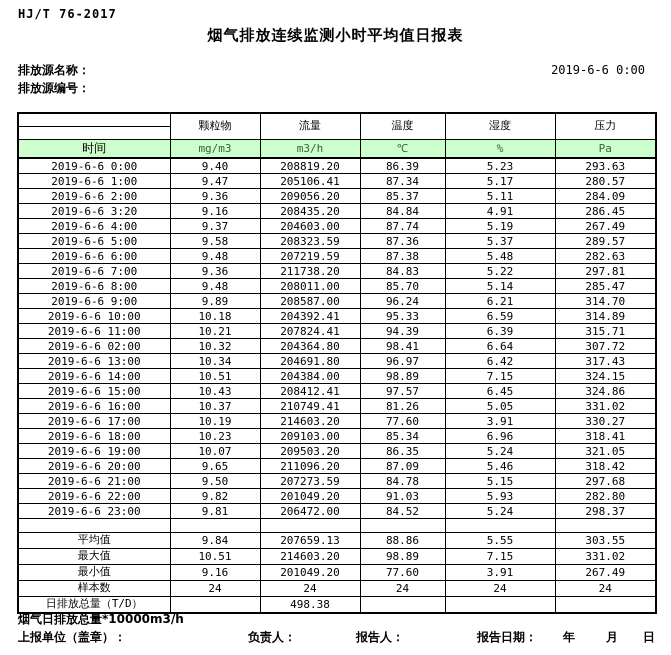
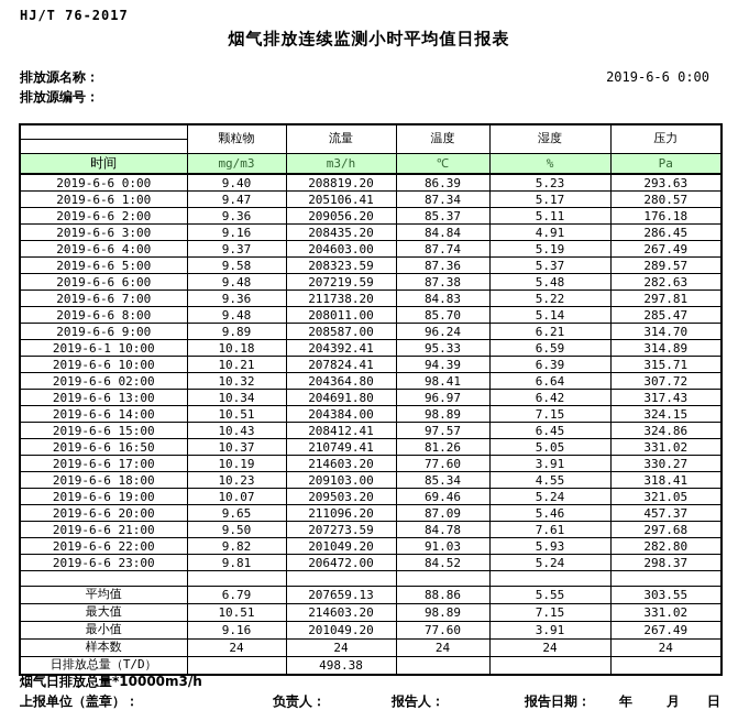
  HJ/T 76-2017
  烟气排放连续监测小时平均值日报表
  排放源名称：
  排放源编号：
  2019-6-6 0:00
  	颗粒物	流量	温度	湿度	压力
  时间	mg/m3	m3/h	℃	%	Pa
  2019-6-6 0:00	9.40	208819.20	86.39	5.23	293.63
  2019-6-6 1:00	9.47	205106.41	87.34	5.17	280.57
- 2019-6-6 2:00	9.36	209056.20	85.37	5.11	284.09
+ 2019-6-6 2:00	9.36	209056.20	85.37	5.11	176.18
- 2019-6-6 3:20	9.16	208435.20	84.84	4.91	286.45
+ 2019-6-6 3:00	9.16	208435.20	84.84	4.91	286.45
  2019-6-6 4:00	9.37	204603.00	87.74	5.19	267.49
  2019-6-6 5:00	9.58	208323.59	87.36	5.37	289.57
  2019-6-6 6:00	9.48	207219.59	87.38	5.48	282.63
  2019-6-6 7:00	9.36	211738.20	84.83	5.22	297.81
  2019-6-6 8:00	9.48	208011.00	85.70	5.14	285.47
  2019-6-6 9:00	9.89	208587.00	96.24	6.21	314.70
- 2019-6-6 10:00	10.18	204392.41	95.33	6.59	314.89
+ 2019-6-1 10:00	10.18	204392.41	95.33	6.59	314.89
- 2019-6-6 11:00	10.21	207824.41	94.39	6.39	315.71
+ 2019-6-6 10:00	10.21	207824.41	94.39	6.39	315.71
  2019-6-6 02:00	10.32	204364.80	98.41	6.64	307.72
  2019-6-6 13:00	10.34	204691.80	96.97	6.42	317.43
  2019-6-6 14:00	10.51	204384.00	98.89	7.15	324.15
  2019-6-6 15:00	10.43	208412.41	97.57	6.45	324.86
- 2019-6-6 16:00	10.37	210749.41	81.26	5.05	331.02
+ 2019-6-6 16:50	10.37	210749.41	81.26	5.05	331.02
  2019-6-6 17:00	10.19	214603.20	77.60	3.91	330.27
- 2019-6-6 18:00	10.23	209103.00	85.34	6.96	318.41
+ 2019-6-6 18:00	10.23	209103.00	85.34	4.55	318.41
- 2019-6-6 19:00	10.07	209503.20	86.35	5.24	321.05
+ 2019-6-6 19:00	10.07	209503.20	69.46	5.24	321.05
- 2019-6-6 20:00	9.65	211096.20	87.09	5.46	318.42
+ 2019-6-6 20:00	9.65	211096.20	87.09	5.46	457.37
- 2019-6-6 21:00	9.50	207273.59	84.78	5.15	297.68
+ 2019-6-6 21:00	9.50	207273.59	84.78	7.61	297.68
  2019-6-6 22:00	9.82	201049.20	91.03	5.93	282.80
  2019-6-6 23:00	9.81	206472.00	84.52	5.24	298.37
- 平均值	9.84	207659.13	88.86	5.55	303.55
+ 平均值	6.79	207659.13	88.86	5.55	303.55
  最大值	10.51	214603.20	98.89	7.15	331.02
  最小值	9.16	201049.20	77.60	3.91	267.49
  样本数	24	24	24	24	24
  日排放总量（T/D）		498.38
  烟气日排放总量*10000m3/h
  上报单位（盖章）：
  负责人：
  报告人：
  报告日期：
  年
  月
  日
